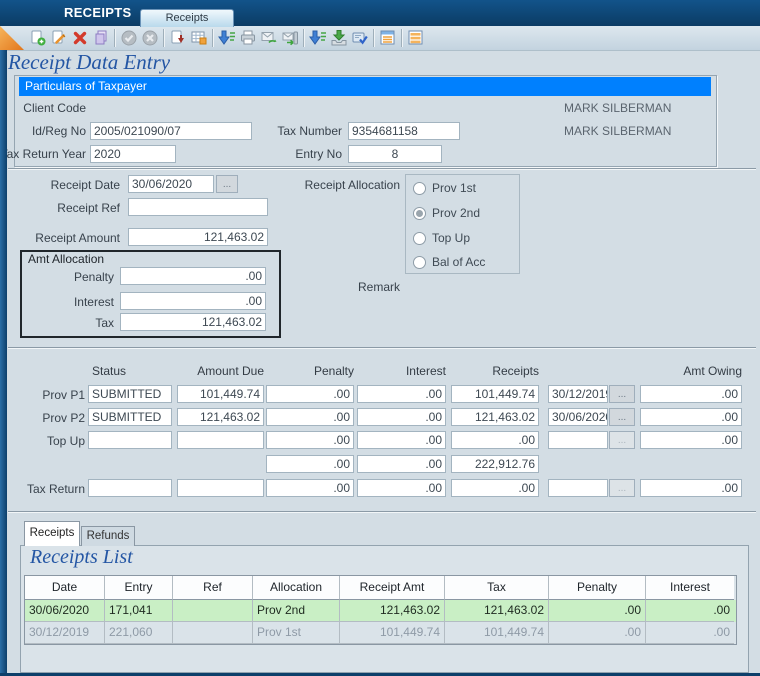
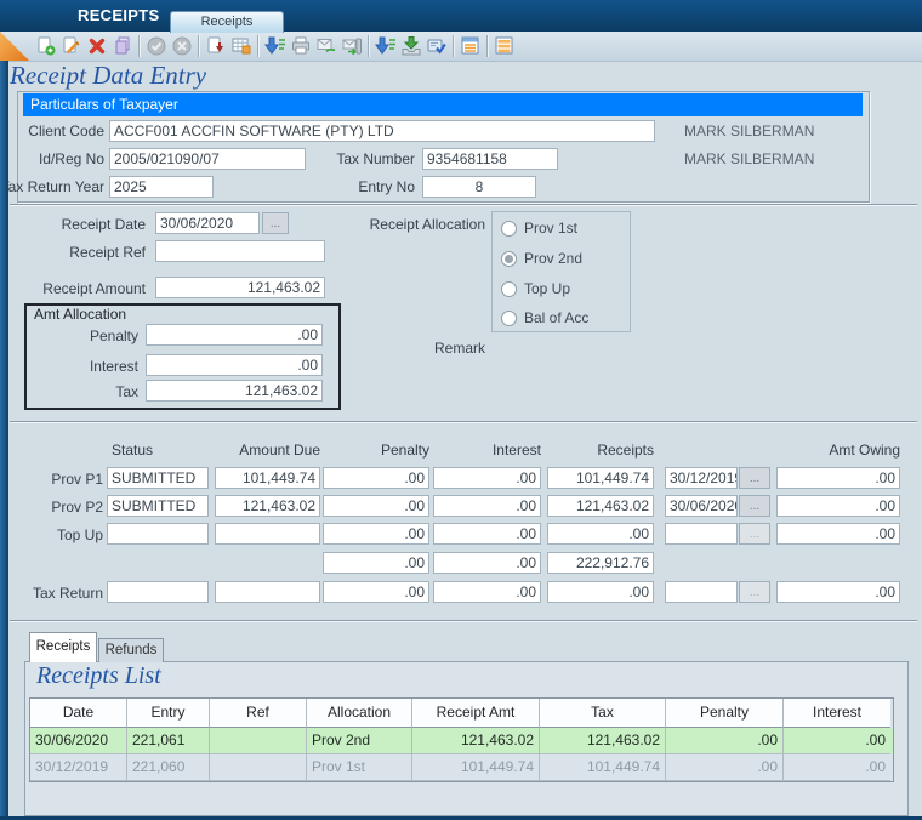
  RECEIPTS
  Receipts
  Receipt Data Entry
  Particulars of Taxpayer
  Client Code
+ ACCF001 ACCFIN SOFTWARE (PTY) LTD
  MARK SILBERMAN
  Id/Reg No
  2005/021090/07
  Tax Number
  9354681158
  MARK SILBERMAN
  ax Return Year
- 2020
+ 2025
  Entry No
  8
  Receipt Date
  30/06/2020
  ...
  Receipt Ref
  Receipt Amount
  121,463.02
  Receipt Allocation
  Prov 1st
  Prov 2nd
  Top Up
  Bal of Acc
  Amt Allocation
  Penalty
  .00
  Interest
  .00
  Tax
  121,463.02
  Remark
  Status
  Amount Due
  Penalty
  Interest
  Receipts
  Amt Owing
  Prov P1
  SUBMITTED
  101,449.74
  .00
  .00
  101,449.74
  30/12/201
  ...
  .00
  Prov P2
  SUBMITTED
  121,463.02
  .00
  .00
  121,463.02
  30/06/202
  ...
  .00
  Top Up
  .00
  .00
  .00
  ...
  .00
  .00
  .00
  222,912.76
  Tax Return
  .00
  .00
  .00
  ...
  .00
  Receipts
  Refunds
  Receipts List
  Date
  Entry
  Ref
  Allocation
  Receipt Amt
  Tax
  Penalty
  Interest
  30/06/2020
- 171,041
+ 221,061
  Prov 2nd
  121,463.02
  121,463.02
  .00
  .00
  30/12/2019
  221,060
  Prov 1st
  101,449.74
  101,449.74
  .00
  .00
